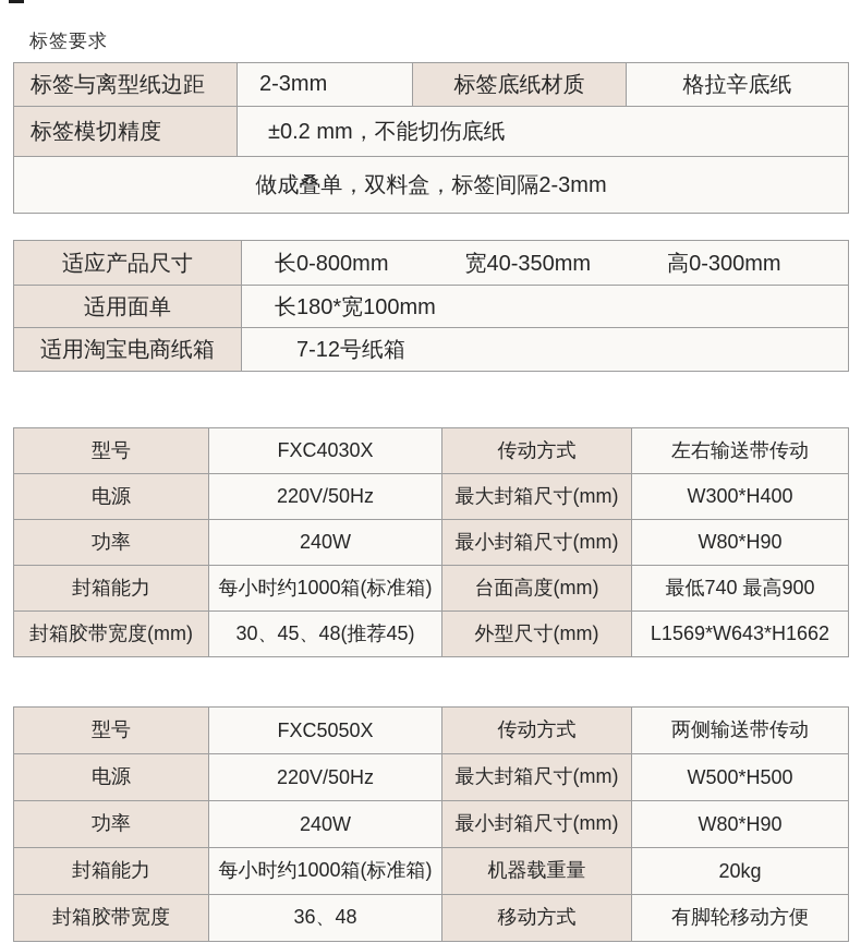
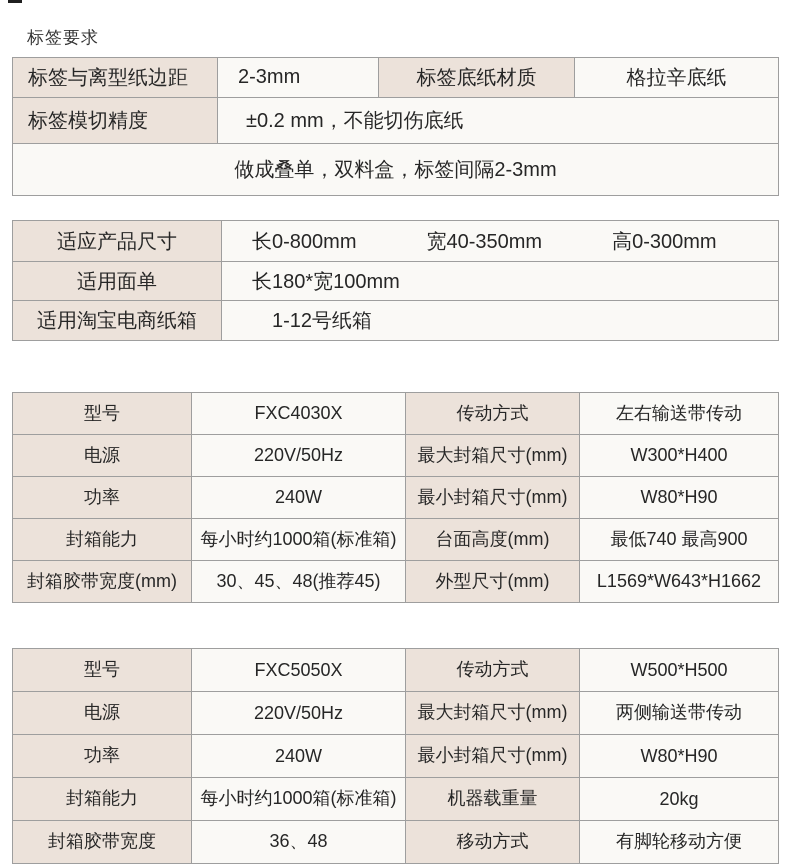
  标签要求
  标签与离型纸边距
  2-3mm
  标签底纸材质
  格拉辛底纸
  标签模切精度
  ±0.2 mm，不能切伤底纸
  做成叠单，双料盒，标签间隔2-3mm
  适应产品尺寸
  长0-800mm
  宽40-350mm
  高0-300mm
  适用面单
  长180*宽100mm
  适用淘宝电商纸箱
- 7-12号纸箱
+ 1-12号纸箱
  型号
  FXC4030X
  传动方式
  左右输送带传动
  电源
  220V/50Hz
  最大封箱尺寸(mm)
  W300*H400
  功率
  240W
  最小封箱尺寸(mm)
  W80*H90
  封箱能力
  每小时约1000箱(标准箱)
  台面高度(mm)
  最低740 最高900
  封箱胶带宽度(mm)
  30、45、48(推荐45)
  外型尺寸(mm)
  L1569*W643*H1662
  型号
  FXC5050X
  传动方式
- 两侧输送带传动
+ W500*H500
  电源
  220V/50Hz
  最大封箱尺寸(mm)
- W500*H500
+ 两侧输送带传动
  功率
  240W
  最小封箱尺寸(mm)
  W80*H90
  封箱能力
  每小时约1000箱(标准箱)
  机器载重量
  20kg
  封箱胶带宽度
  36、48
  移动方式
  有脚轮移动方便
